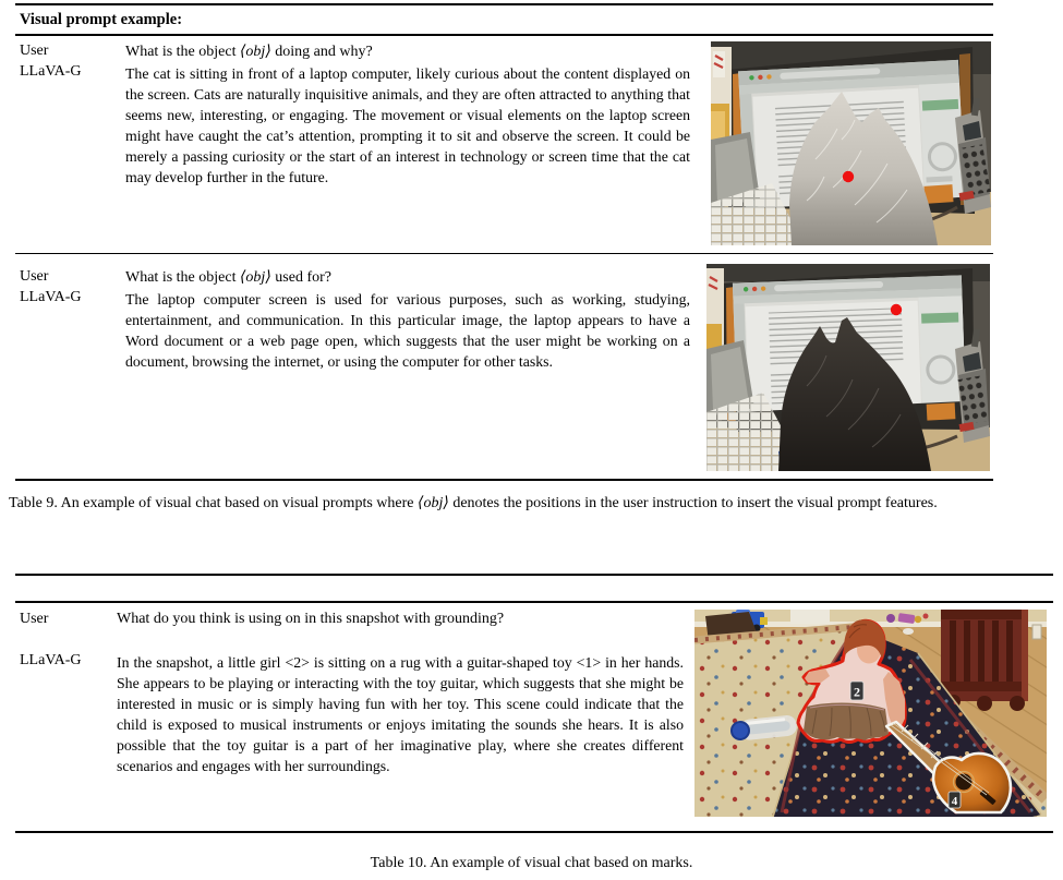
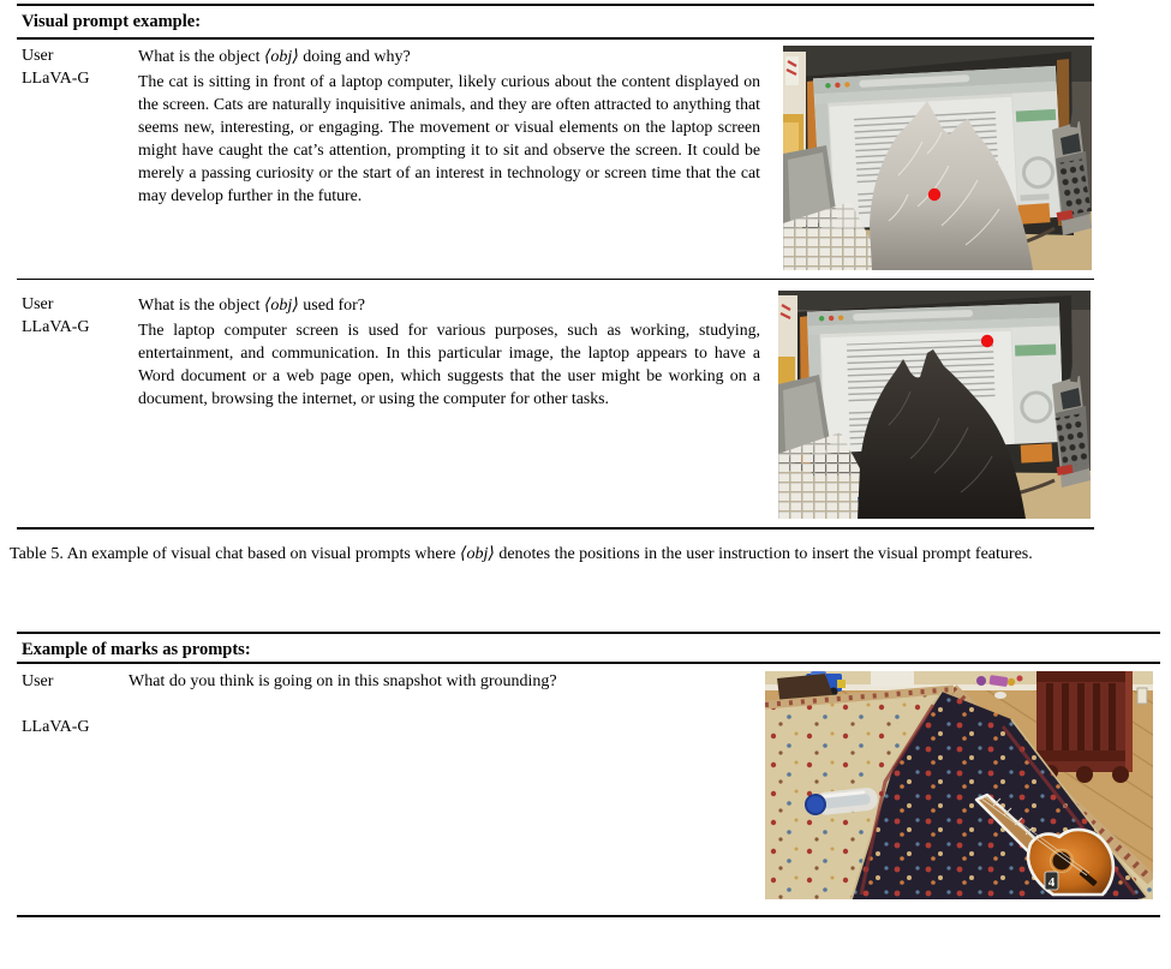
  Visual prompt example:
  User
  What is the object ⟨obj⟩ doing and why?
  LLaVA-G
  The cat is sitting in front of a laptop computer, likely curious about the content displayed on the screen. Cats are naturally inquisitive animals, and they are often attracted to anything that seems new, interesting, or engaging. The movement or visual elements on the laptop screen might have caught the cat’s attention, prompting it to sit and observe the screen. It could be merely a passing curiosity or the start of an interest in technology or screen time that the cat may develop further in the future.
  User
  What is the object ⟨obj⟩ used for?
  LLaVA-G
  The laptop computer screen is used for various purposes, such as working, studying, entertainment, and communication. In this particular image, the laptop appears to have a Word document or a web page open, which suggests that the user might be working on a document, browsing the internet, or using the computer for other tasks.
- Table 9. An example of visual chat based on visual prompts where ⟨obj⟩ denotes the positions in the user instruction to insert the visual prompt features.
+ Table 5. An example of visual chat based on visual prompts where ⟨obj⟩ denotes the positions in the user instruction to insert the visual prompt features.
+ Example of marks as prompts:
  User
- What do you think is using on in this snapshot with grounding?
+ What do you think is going on in this snapshot with grounding?
  LLaVA-G
- In the snapshot, a little girl <2> is sitting on a rug with a guitar-shaped toy <1> in her hands. She appears to be playing or interacting with the toy guitar, which suggests that she might be interested in music or is simply having fun with her toy. This scene could indicate that the child is exposed to musical instruments or enjoys imitating the sounds she hears. It is also possible that the toy guitar is a part of her imaginative play, where she creates different scenarios and engages with her surroundings.
- 2
  4
- Table 10. An example of visual chat based on marks.
